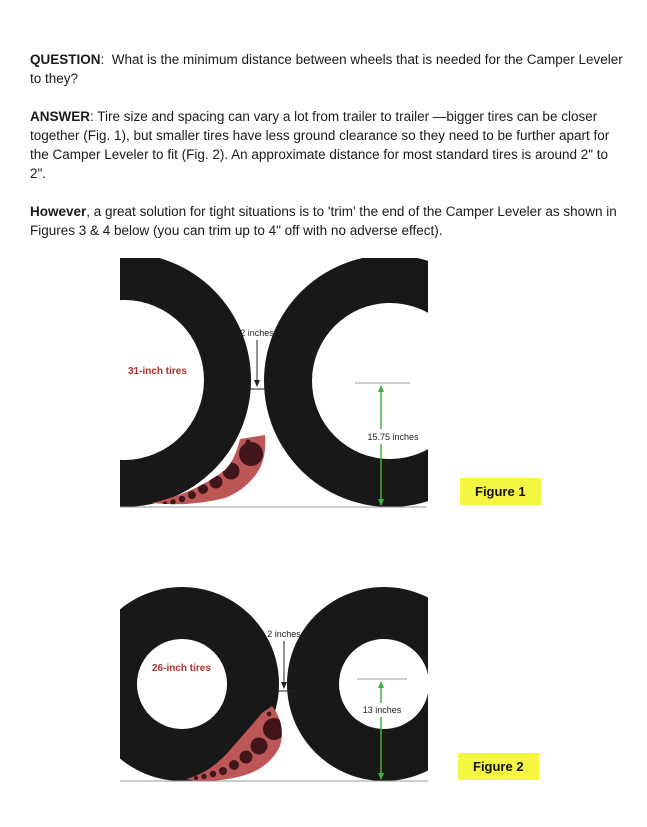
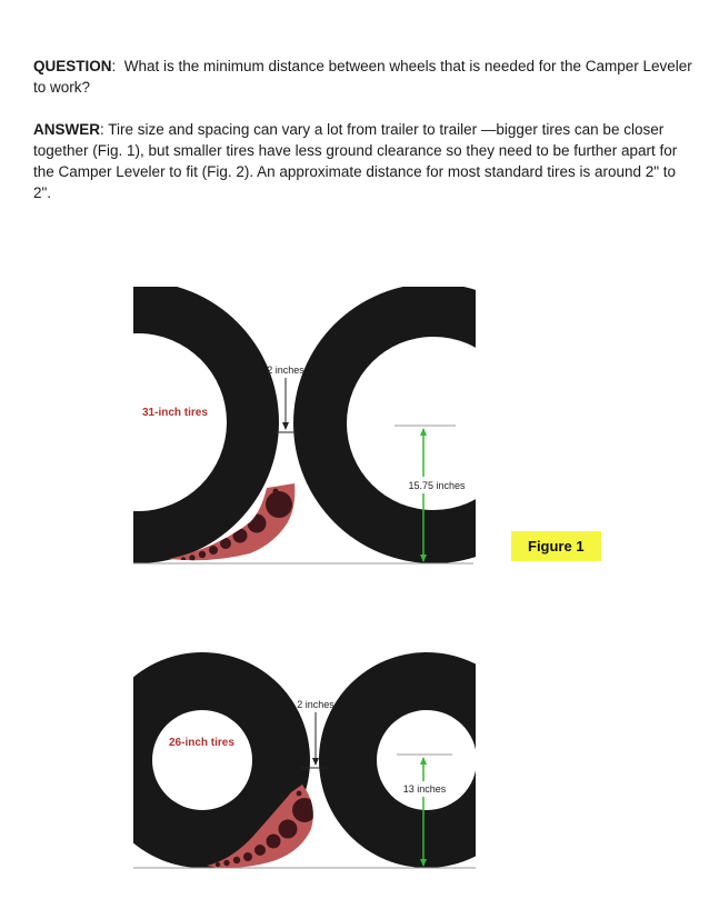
- QUESTION: What is the minimum distance between wheels that is needed for the Camper Leveler to they?
+ QUESTION: What is the minimum distance between wheels that is needed for the Camper Leveler to work?
  ANSWER: Tire size and spacing can vary a lot from trailer to trailer —bigger tires can be closer together (Fig. 1), but smaller tires have less ground clearance so they need to be further apart for the Camper Leveler to fit (Fig. 2). An approximate distance for most standard tires is around 2" to 2".
- However, a great solution for tight situations is to 'trim' the end of the Camper Leveler as shown in Figures 3 & 4 below (you can trim up to 4" off with no adverse effect).
  2 inches
  15.75 inches
  31-inch tires
  Figure 1
  2 inches
  13 inches
  26-inch tires
- Figure 2
